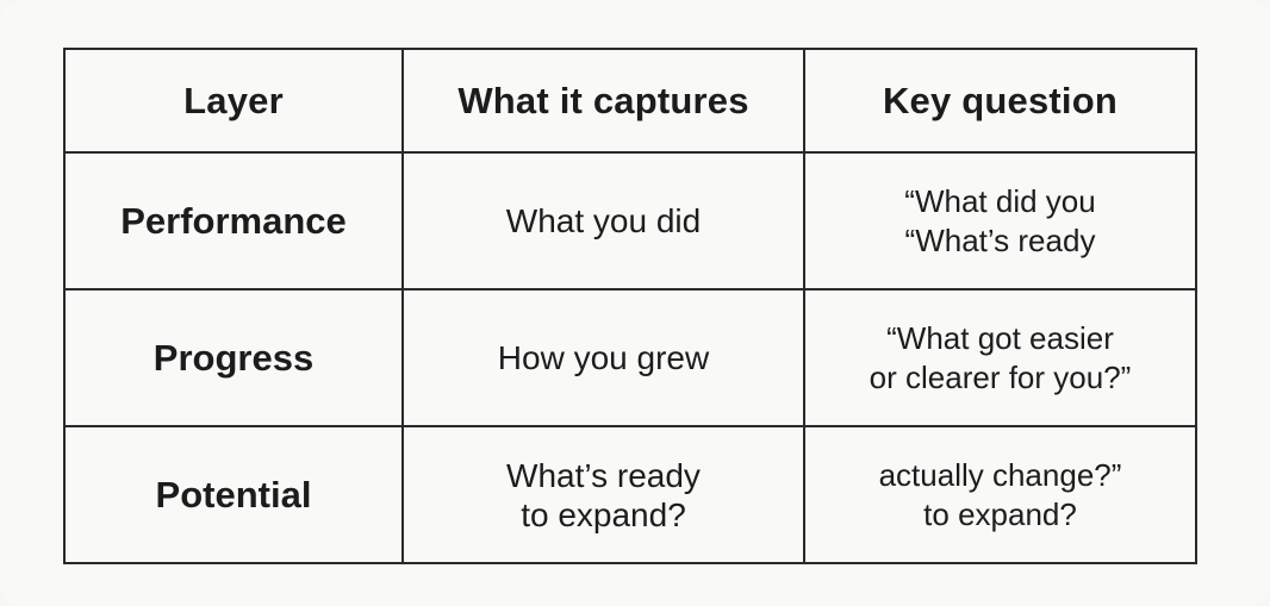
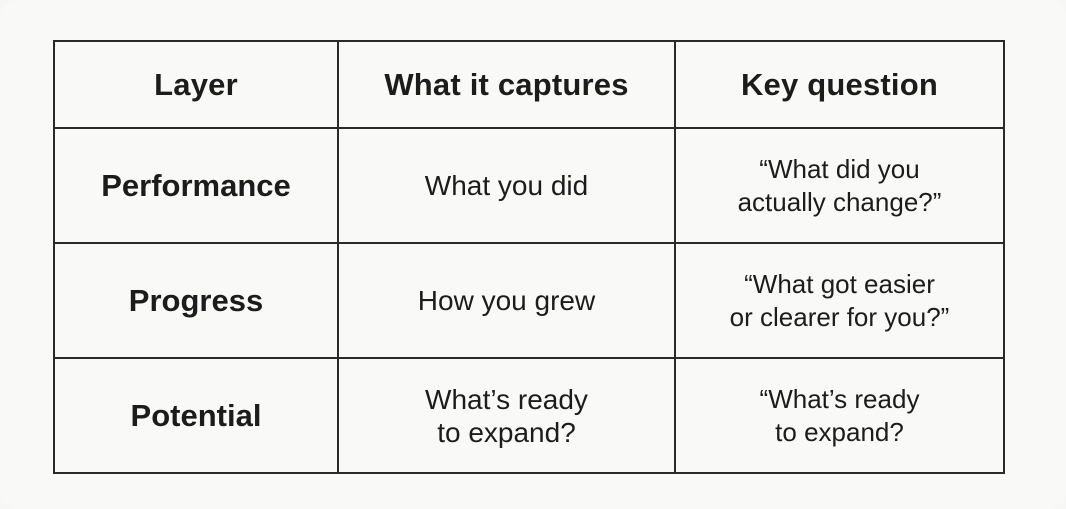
  Layer	What it captures	Key question
- Performance	What you did	“What did you “What’s ready
+ Performance	What you did	“What did you actually change?”
  Progress	How you grew	“What got easier or clearer for you?”
- Potential	What’s ready to expand?	actually change?” to expand?
+ Potential	What’s ready to expand?	“What’s ready to expand?
